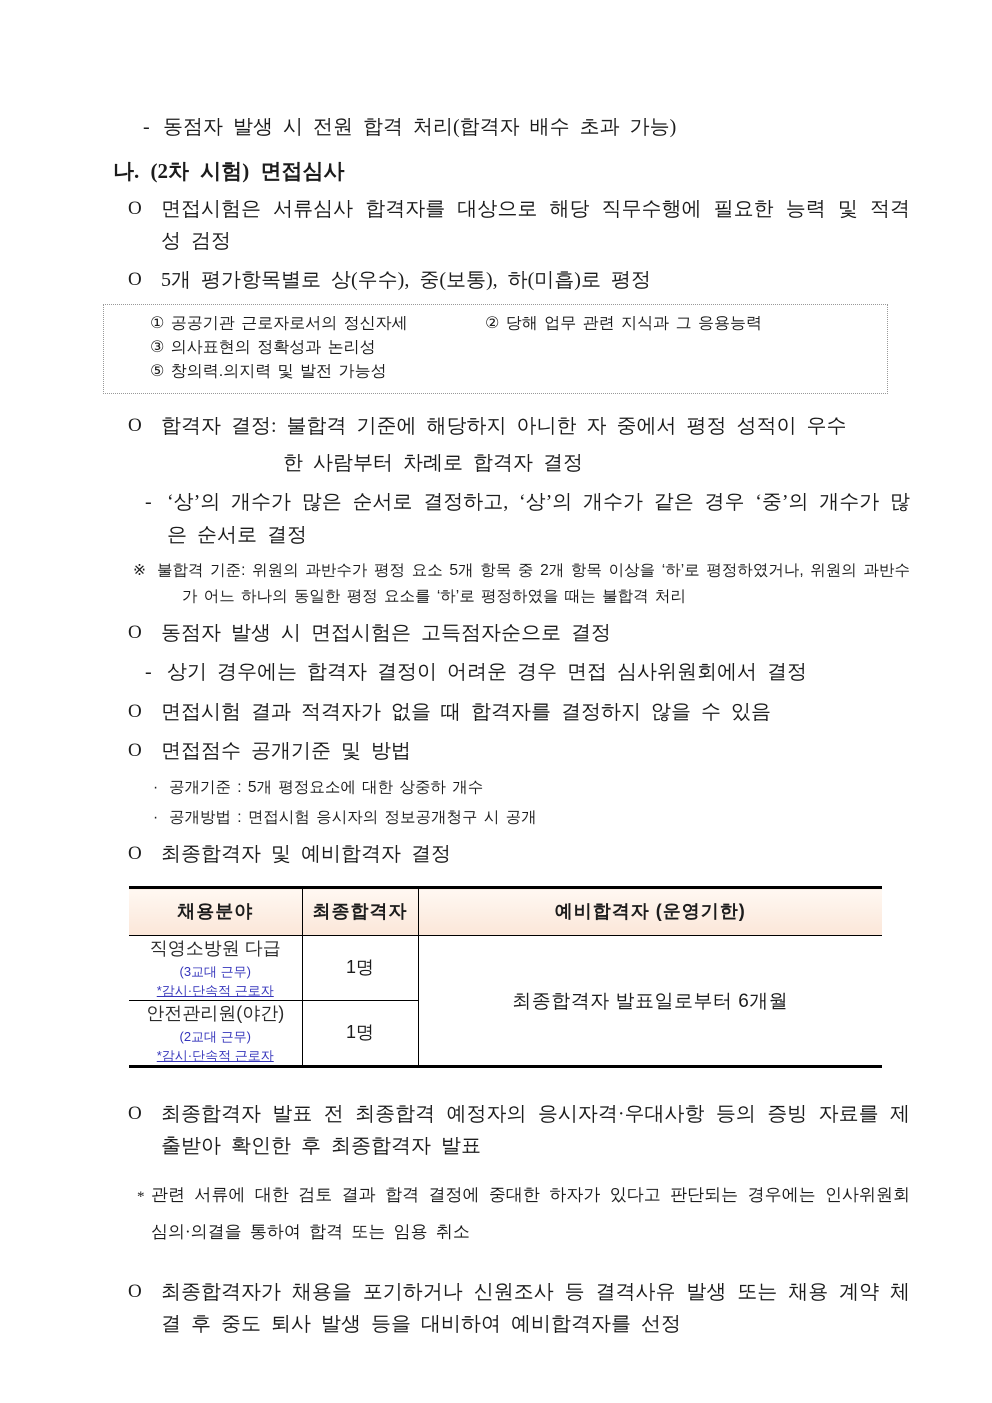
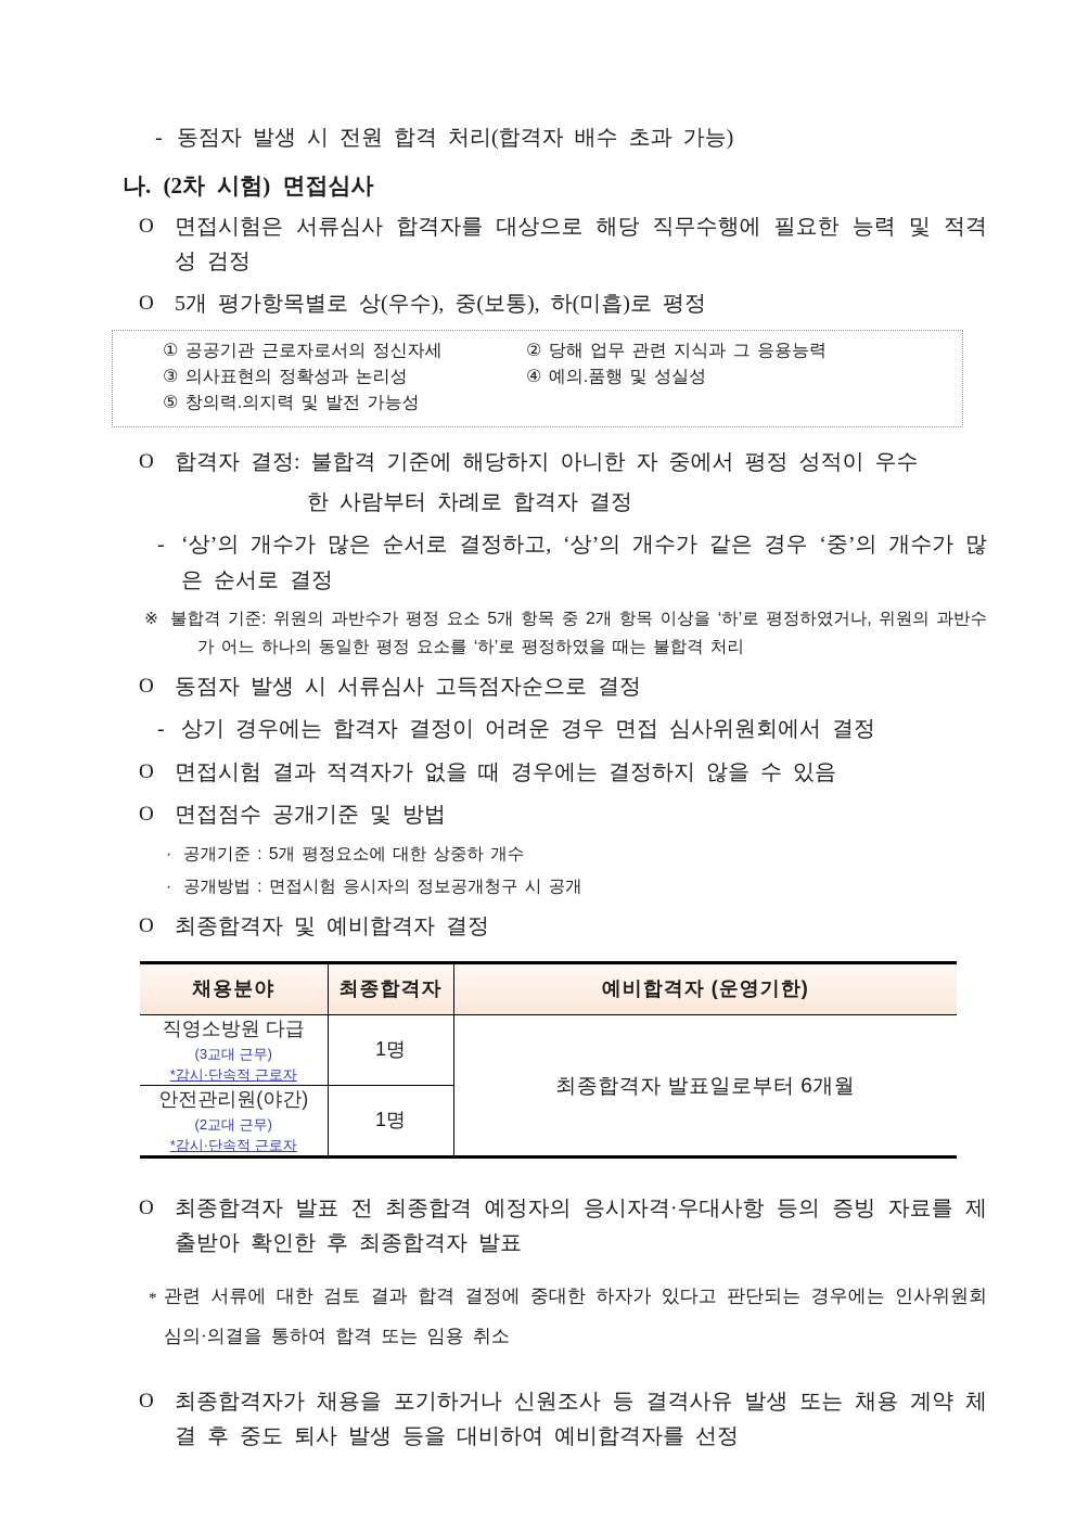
  -
  동점자 발생 시 전원 합격 처리(합격자 배수 초과 가능)
  나. (2차 시험) 면접심사
  O
  면접시험은 서류심사 합격자를 대상으로 해당 직무수행에 필요한 능력 및 적격성 검정
  O
  5개 평가항목별로 상(우수), 중(보통), 하(미흡)로 평정
  ① 공공기관 근로자로서의 정신자세
  ③ 의사표현의 정확성과 논리성
  ⑤ 창의력.의지력 및 발전 가능성
  ② 당해 업무 관련 지식과 그 응용능력
+ ④ 예의.품행 및 성실성
  O
  합격자 결정: 불합격 기준에 해당하지 아니한 자 중에서 평정 성적이 우수
  한 사람부터 차례로 합격자 결정
  -
  ‘상’의 개수가 많은 순서로 결정하고, ‘상’의 개수가 같은 경우 ‘중’의 개수가 많은 순서로 결정
  ※
  불합격 기준: 위원의 과반수가 평정 요소 5개 항목 중 2개 항목 이상을 ‘하’로 평정하였거나, 위원의 과반수가 어느 하나의 동일한 평정 요소를 ‘하’로 평정하였을 때는 불합격 처리
  O
- 동점자 발생 시 면접시험은 고득점자순으로 결정
+ 동점자 발생 시 서류심사 고득점자순으로 결정
  -
  상기 경우에는 합격자 결정이 어려운 경우 면접 심사위원회에서 결정
  O
- 면접시험 결과 적격자가 없을 때 합격자를 결정하지 않을 수 있음
+ 면접시험 결과 적격자가 없을 때 경우에는 결정하지 않을 수 있음
  O
  면접점수 공개기준 및 방법
  ·
  공개기준 : 5개 평정요소에 대한 상중하 개수
  ·
  공개방법 : 면접시험 응시자의 정보공개청구 시 공개
  O
  최종합격자 및 예비합격자 결정
  채용분야	최종합격자	예비합격자 (운영기한)
  직영소방원 다급 (3교대 근무) *감시·단속적 근로자	1명	최종합격자 발표일로부터 6개월
  안전관리원(야간) (2교대 근무) *감시·단속적 근로자	1명
  O
  최종합격자 발표 전 최종합격 예정자의 응시자격·우대사항 등의 증빙 자료를 제출받아 확인한 후 최종합격자 발표
  *
  관련 서류에 대한 검토 결과 합격 결정에 중대한 하자가 있다고 판단되는 경우에는 인사위원회 심의·의결을 통하여 합격 또는 임용 취소
  O
  최종합격자가 채용을 포기하거나 신원조사 등 결격사유 발생 또는 채용 계약 체결 후 중도 퇴사 발생 등을 대비하여 예비합격자를 선정
